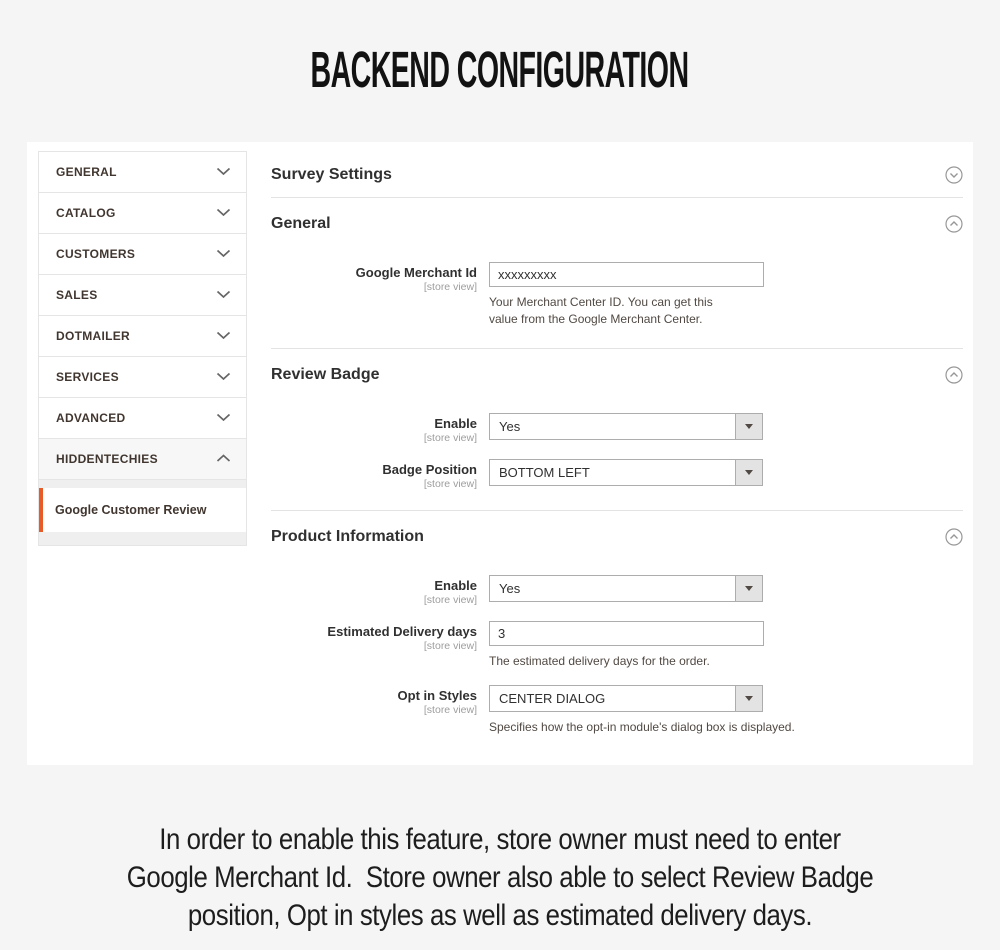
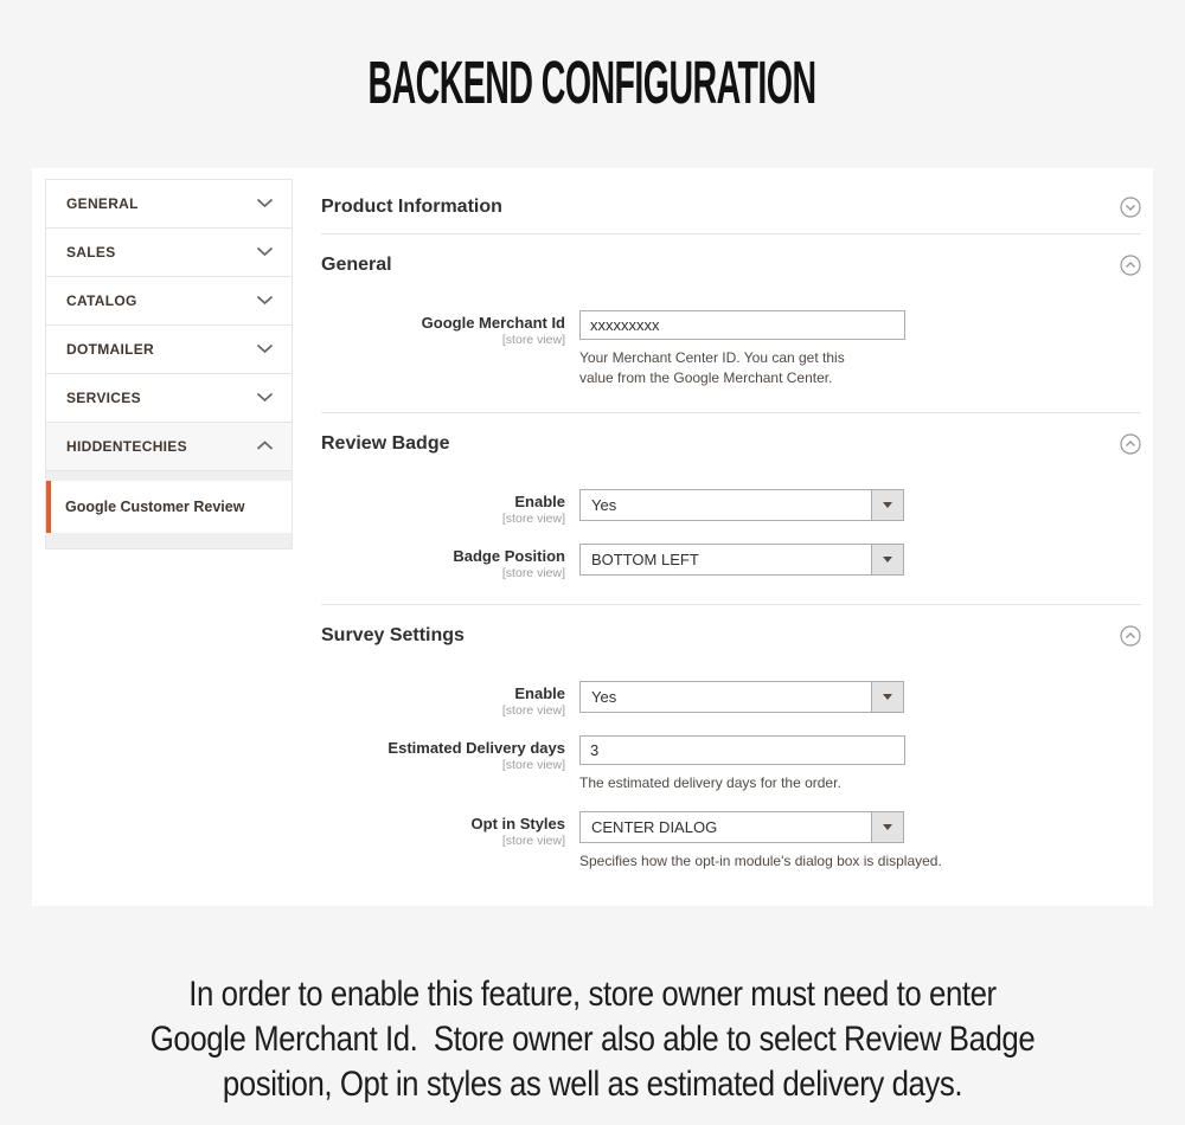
  BACKEND CONFIGURATION
  GENERAL
- CATALOG
+ SALES
- CUSTOMERS
- SALES
+ CATALOG
  DOTMAILER
  SERVICES
- ADVANCED
  HIDDENTECHIES
  Google Customer Review
- Survey Settings
+ Product Information
  General
  Google Merchant Id
  [store view]
  xxxxxxxxx
  Your Merchant Center ID. You can get this value from the Google Merchant Center.
  Review Badge
  Enable
  [store view]
  Yes
  Badge Position
  [store view]
  BOTTOM LEFT
- Product Information
+ Survey Settings
  Enable
  [store view]
  Yes
  Estimated Delivery days
  [store view]
  3
  The estimated delivery days for the order.
  Opt in Styles
  [store view]
  CENTER DIALOG
  Specifies how the opt-in module's dialog box is displayed.
  In order to enable this feature, store owner must need to enter
  Google Merchant Id. Store owner also able to select Review Badge
  position, Opt in styles as well as estimated delivery days.
